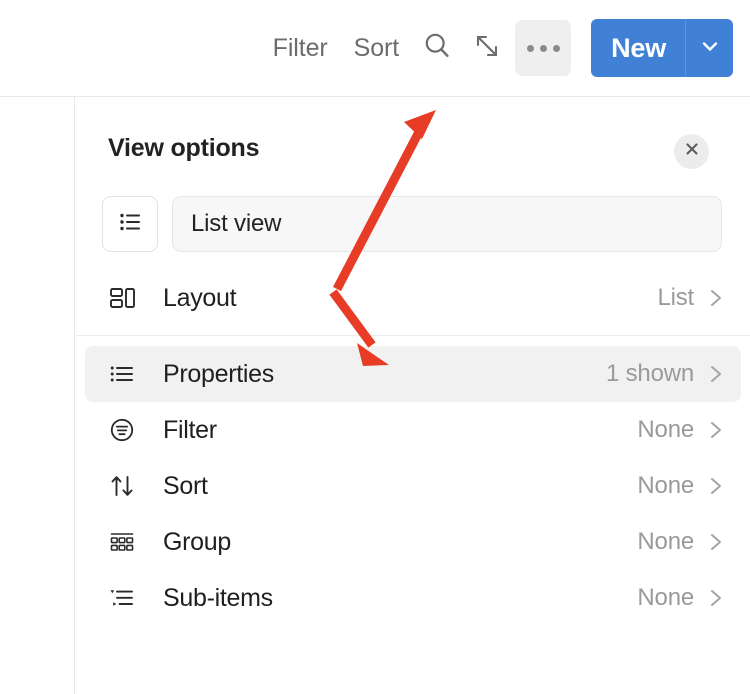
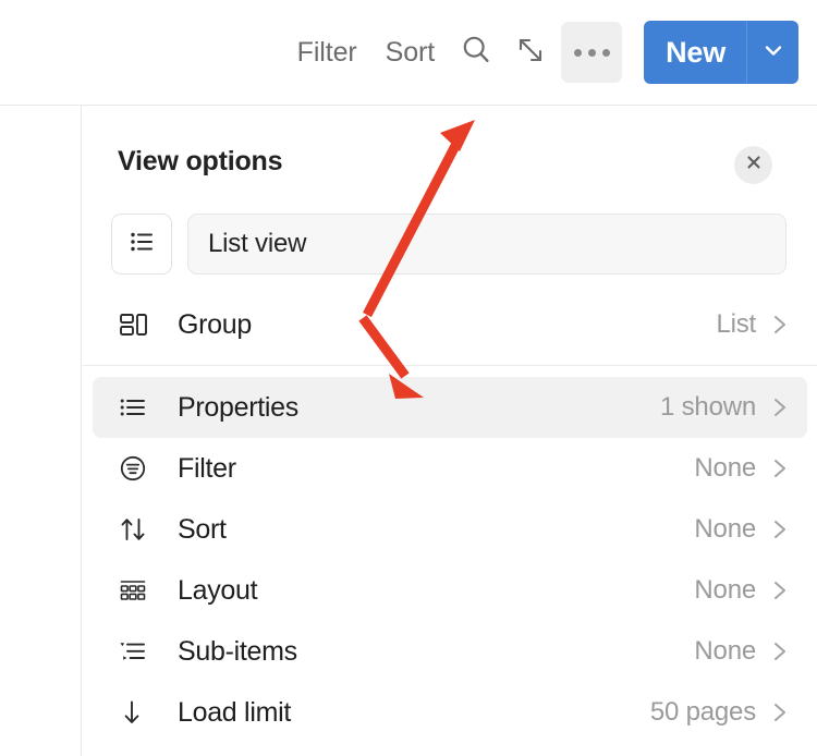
  Filter
  Sort
  New
  View options
  List view
- Layout
+ Group
  List
  Properties
  1 shown
  Filter
  None
  Sort
  None
- Group
+ Layout
  None
  Sub-items
  None
+ Load limit
+ 50 pages
